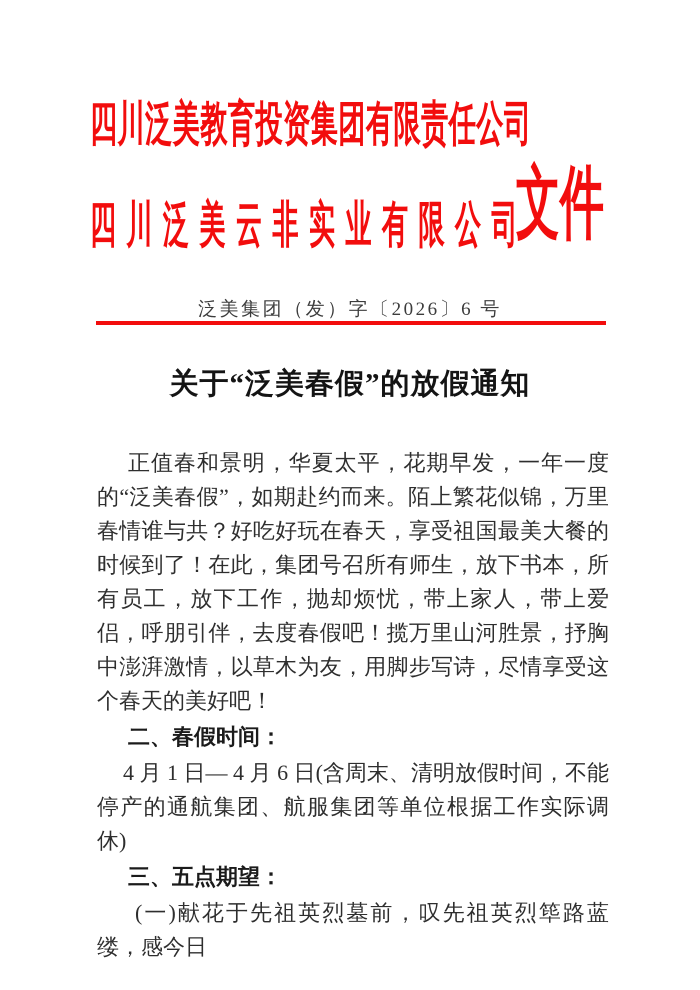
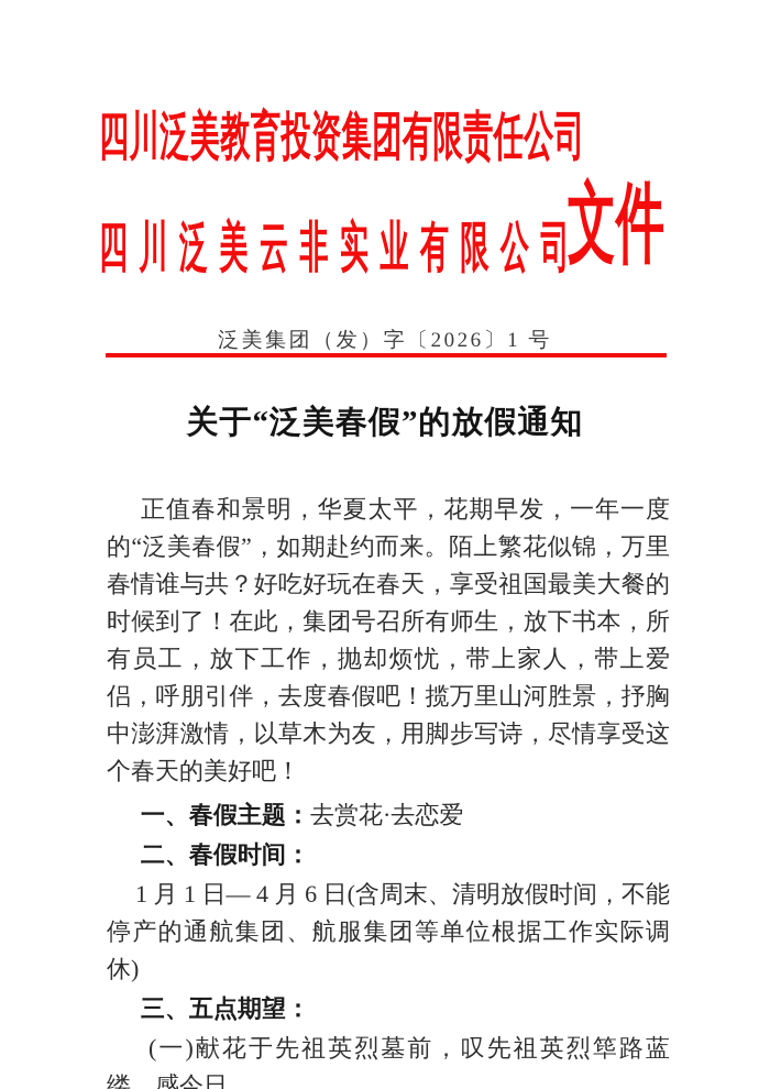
  四川泛美教育投资集团有限责任公司
  四川泛美云非实业有限公司
  文件
- 泛美集团（发）字〔2026〕6 号
+ 泛美集团（发）字〔2026〕1 号
  关于“泛美春假”的放假通知
  正值春和景明，华夏太平，花期早发，一年一度的“泛美春假”，如期赴约而来。陌上繁花似锦，万里春情谁与共？好吃好玩在春天，享受祖国最美大餐的时候到了！在此，集团号召所有师生，放下书本，所有员工，放下工作，抛却烦忧，带上家人，带上爱侣，呼朋引伴，去度春假吧！揽万里山河胜景，抒胸中澎湃激情，以草木为友，用脚步写诗，尽情享受这个春天的美好吧！
+ 一、春假主题：去赏花·去恋爱
  二、春假时间：
- 4 月 1 日— 4 月 6 日(含周末、清明放假时间，不能停产的通航集团、航服集团等单位根据工作实际调休)
+ 1 月 1 日— 4 月 6 日(含周末、清明放假时间，不能停产的通航集团、航服集团等单位根据工作实际调休)
  三、五点期望：
  (一)献花于先祖英烈墓前，叹先祖英烈筚路蓝缕，感今日
